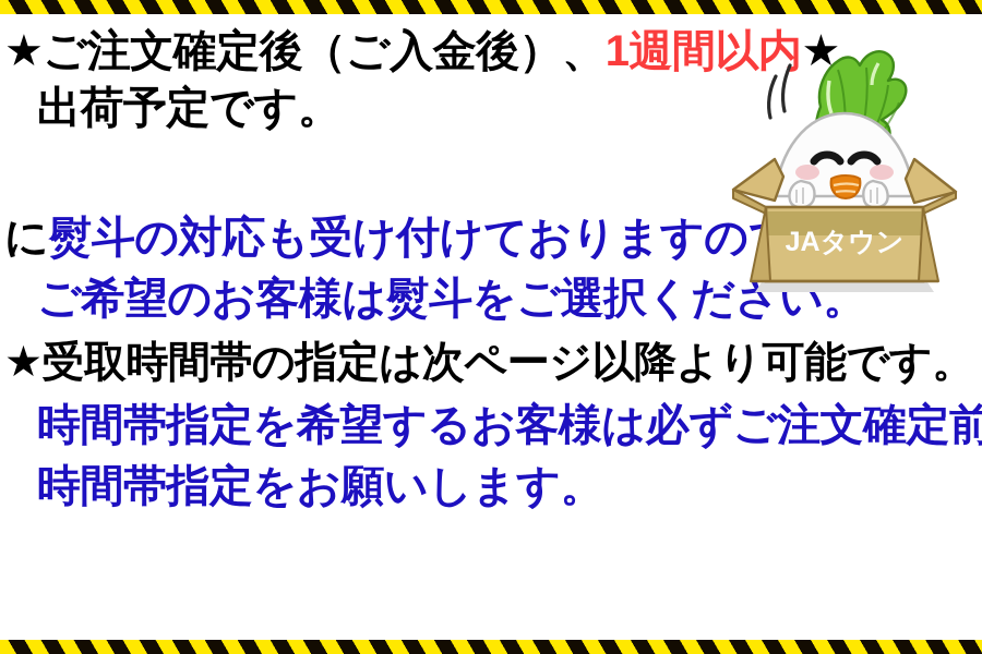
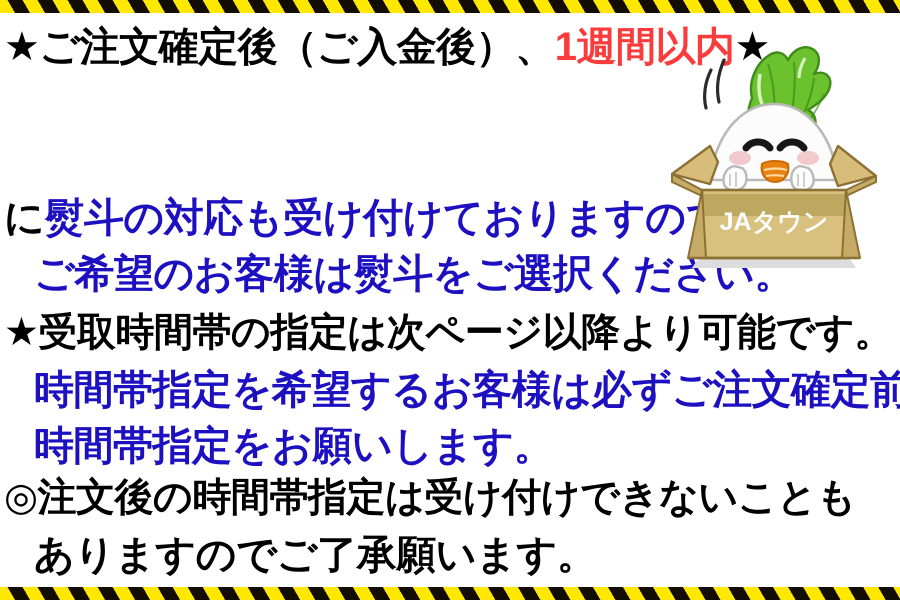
  ★ご注文確定後（ご入金後）、1週間以内★
- 出荷予定です。
  に熨斗の対応も受け付けておりますの
  ご希望のお客様は熨斗をご選択ください。
  ★受取時間帯の指定は次ページ以降より可能です。
  時間帯指定を希望するお客様は必ずご注文確定前
  時間帯指定をお願いします。
+ ◎注文後の時間帯指定は受け付けできないことも
+ ありますのでご了承願います。
  JAタウン
